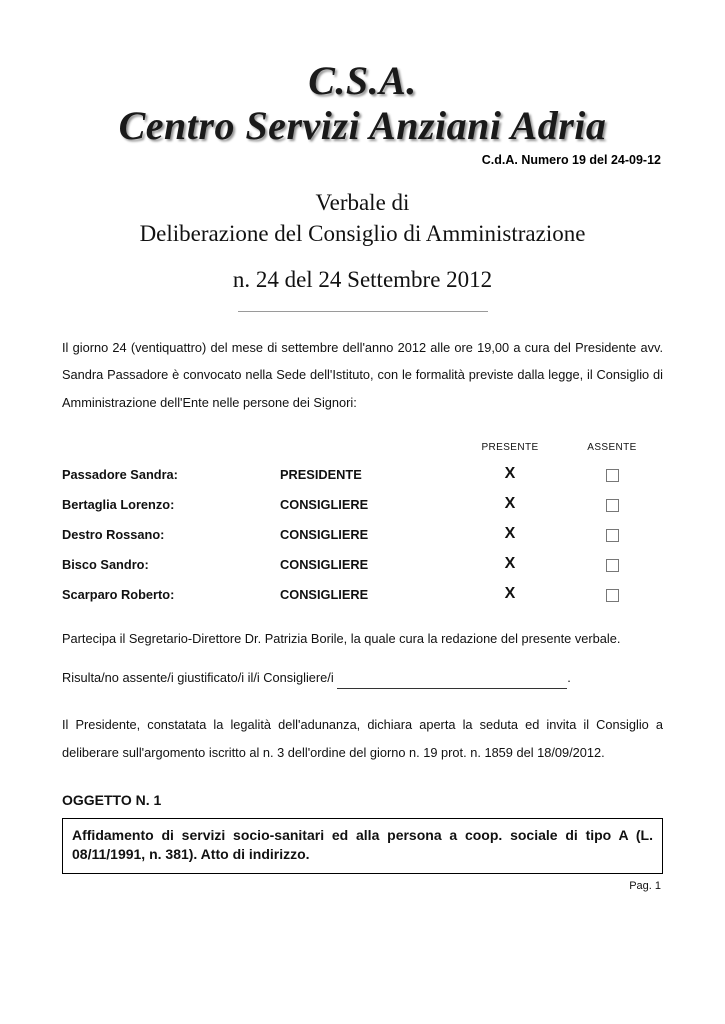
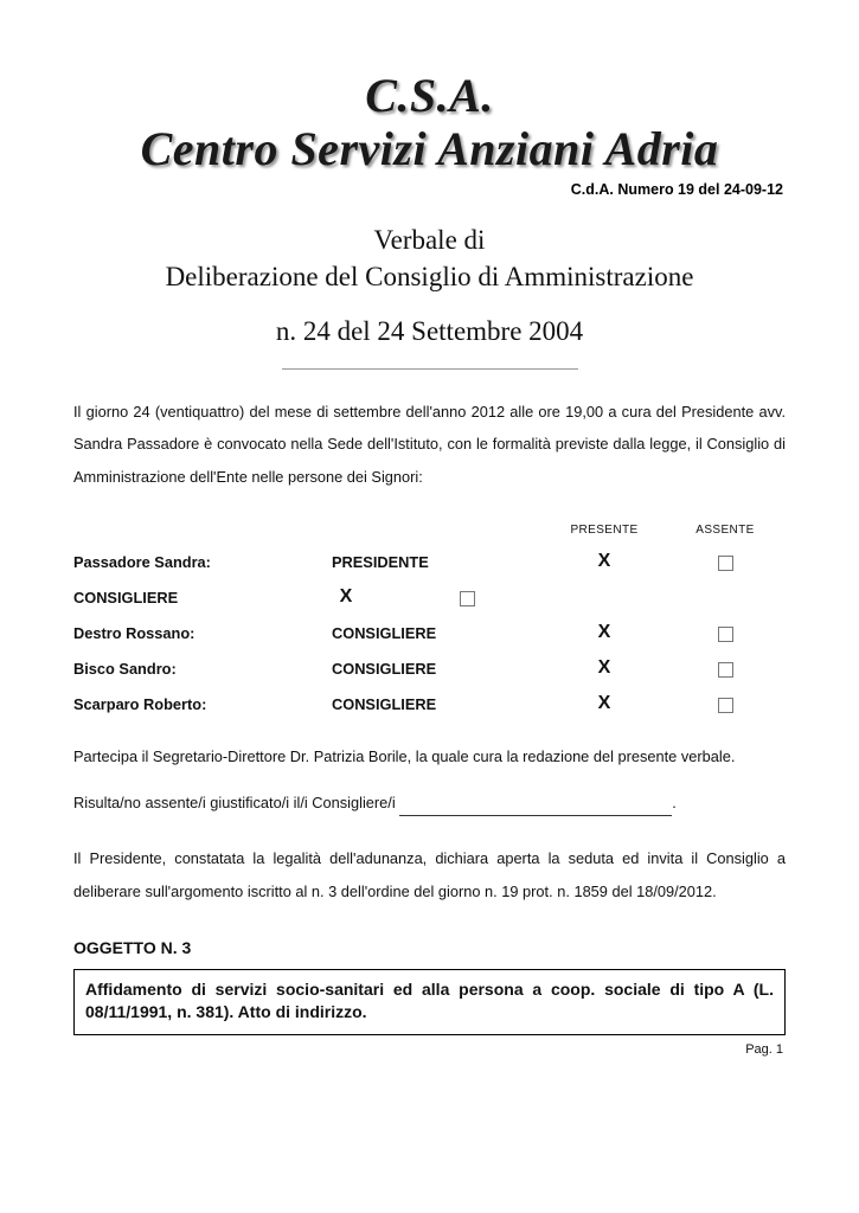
  C.S.A.
  Centro Servizi Anziani Adria
  C.d.A. Numero 19 del 24-09-12
  Verbale di
  Deliberazione del Consiglio di Amministrazione
- n. 24 del 24 Settembre 2012
+ n. 24 del 24 Settembre 2004
  Il giorno 24 (ventiquattro) del mese di settembre dell'anno 2012 alle ore 19,00 a cura del Presidente avv. Sandra Passadore è convocato nella Sede dell'Istituto, con le formalità previste dalla legge, il Consiglio di Amministrazione dell'Ente nelle persone dei Signori:
  PRESENTE
  ASSENTE
  Passadore Sandra:
  PRESIDENTE
  X
- Bertaglia Lorenzo:
  CONSIGLIERE
  X
  Destro Rossano:
  CONSIGLIERE
  X
  Bisco Sandro:
  CONSIGLIERE
  X
  Scarparo Roberto:
  CONSIGLIERE
  X
  Partecipa il Segretario-Direttore Dr. Patrizia Borile, la quale cura la redazione del presente verbale.
  Risulta/no assente/i giustificato/i il/i Consigliere/i .
  Il Presidente, constatata la legalità dell'adunanza, dichiara aperta la seduta ed invita il Consiglio a deliberare sull'argomento iscritto al n. 3 dell'ordine del giorno n. 19 prot. n. 1859 del 18/09/2012.
- OGGETTO N. 1
+ OGGETTO N. 3
  Affidamento di servizi socio-sanitari ed alla persona a coop. sociale di tipo A (L. 08/11/1991, n. 381). Atto di indirizzo.
  Pag. 1
